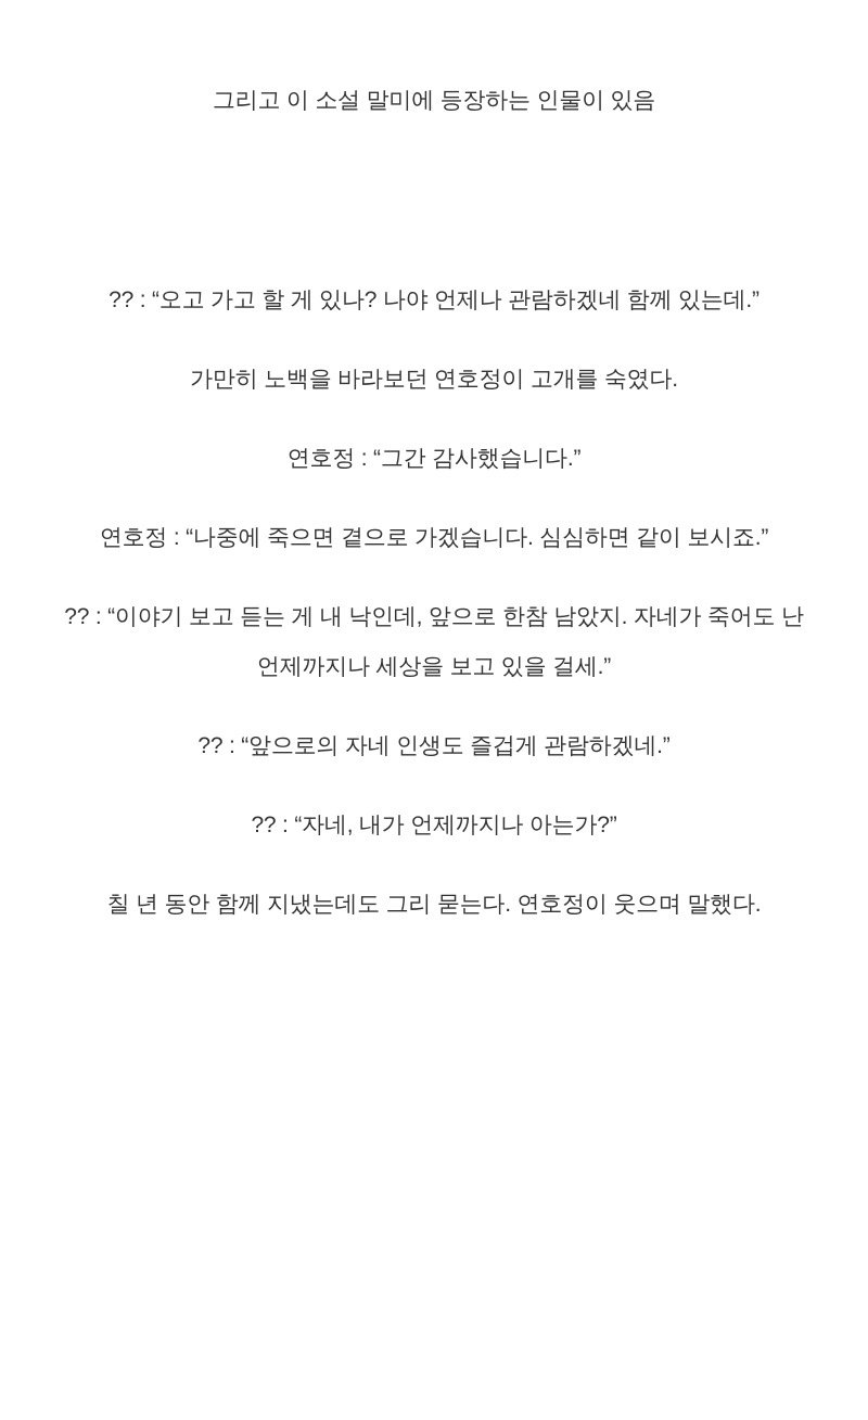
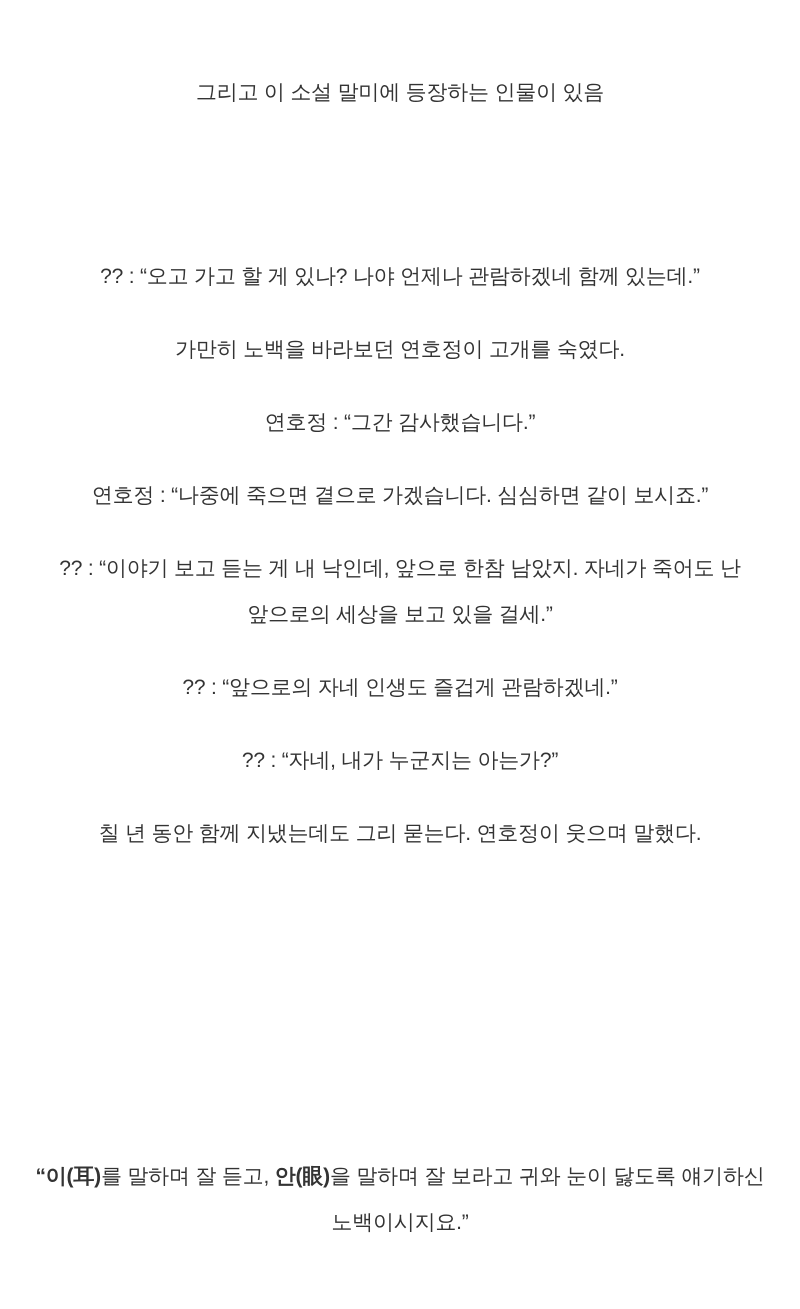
  그리고 이 소설 말미에 등장하는 인물이 있음
  ?? : “오고 가고 할 게 있나? 나야 언제나 관람하겠네 함께 있는데.”
  가만히 노백을 바라보던 연호정이 고개를 숙였다.
  연호정 : “그간 감사했습니다.”
  연호정 : “나중에 죽으면 곁으로 가겠습니다. 심심하면 같이 보시죠.”
- ?? : “이야기 보고 듣는 게 내 낙인데, 앞으로 한참 남았지. 자네가 죽어도 난 언제까지나 세상을 보고 있을 걸세.”
+ ?? : “이야기 보고 듣는 게 내 낙인데, 앞으로 한참 남았지. 자네가 죽어도 난 앞으로의 세상을 보고 있을 걸세.”
  ?? : “앞으로의 자네 인생도 즐겁게 관람하겠네.”
- ?? : “자네, 내가 언제까지나 아는가?”
+ ?? : “자네, 내가 누군지는 아는가?”
  칠 년 동안 함께 지냈는데도 그리 묻는다. 연호정이 웃으며 말했다.
+ “이(耳)를 말하며 잘 듣고, 안(眼)을 말하며 잘 보라고 귀와 눈이 닳도록 얘기하신 노백이시지요.”
